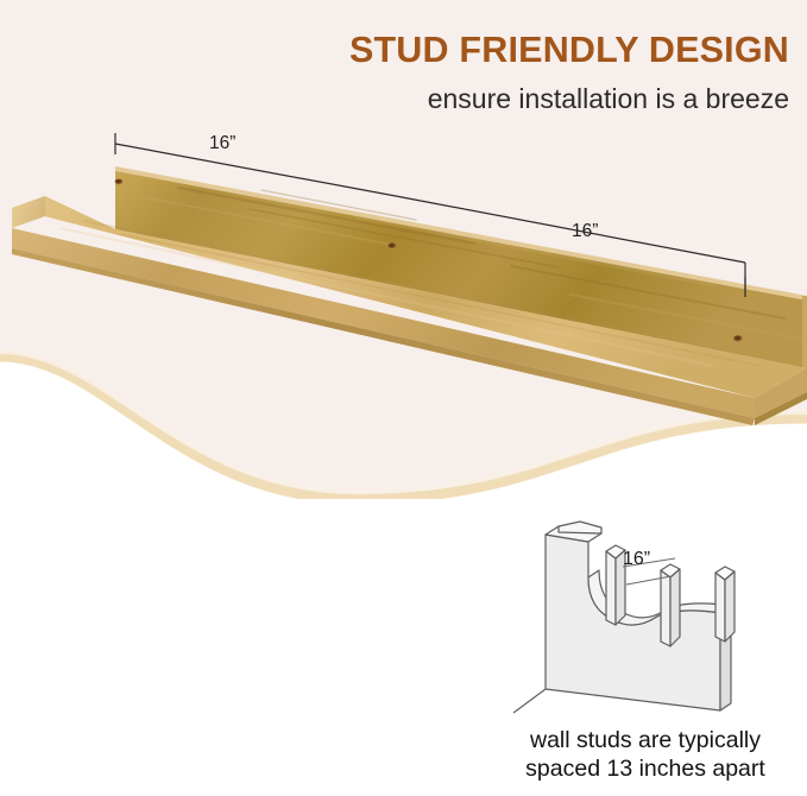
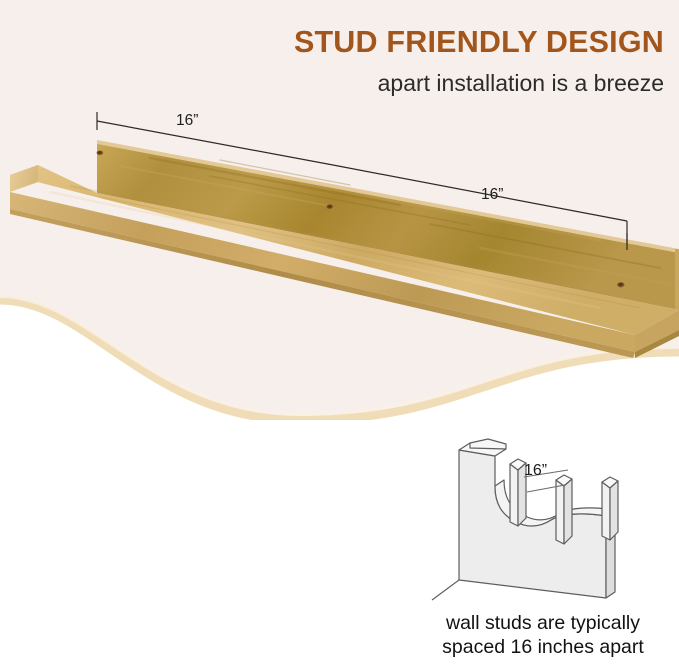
  16”
  16”
  STUD FRIENDLY DESIGN
- ensure installation is a breeze
+ apart installation is a breeze
  16”
  wall studs are typically
- spaced 13 inches apart
+ spaced 16 inches apart
